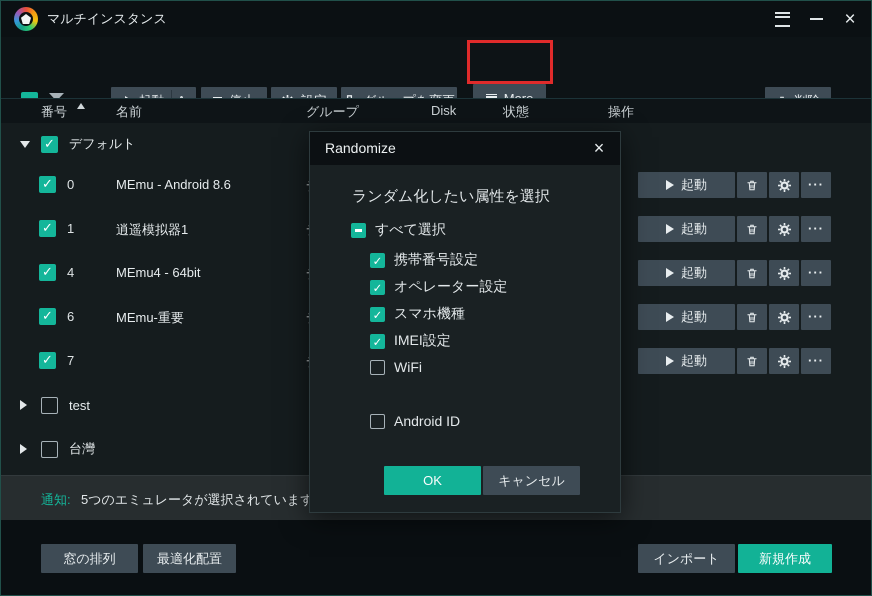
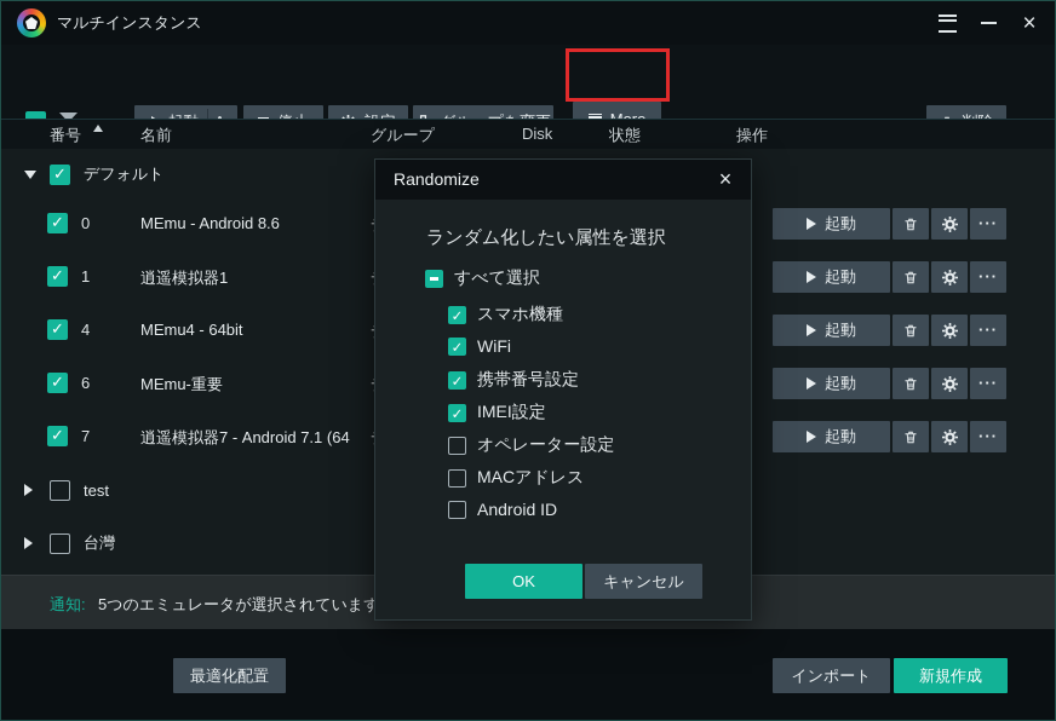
  マルチインスタンス
  ×
  番号
  名前
  グループ
  Disk
  状態
  操作
  デフォルト
  0
  MEmu - Android 8.6
  起動
  ···
  1
  逍遥模拟器1
  起動
  ···
  4
  MEmu4 - 64bit
  起動
  ···
  6
  MEmu-重要
  起動
  ···
  7
+ 逍遥模拟器7 - Android 7.1 (64
  起動
  ···
  test
  台灣
  通知:
  5つのエミュレータが選択されています
- 窓の排列
  最適化配置
  インポート
  新規作成
  Randomize
  ×
  ランダム化したい属性を選択
  すべて選択
- 携帯番号設定
+ スマホ機種
- オペレーター設定
+ WiFi
- スマホ機種
+ 携帯番号設定
  IMEI設定
- WiFi
+ オペレーター設定
+ MACアドレス
  Android ID
  OK
  キャンセル
